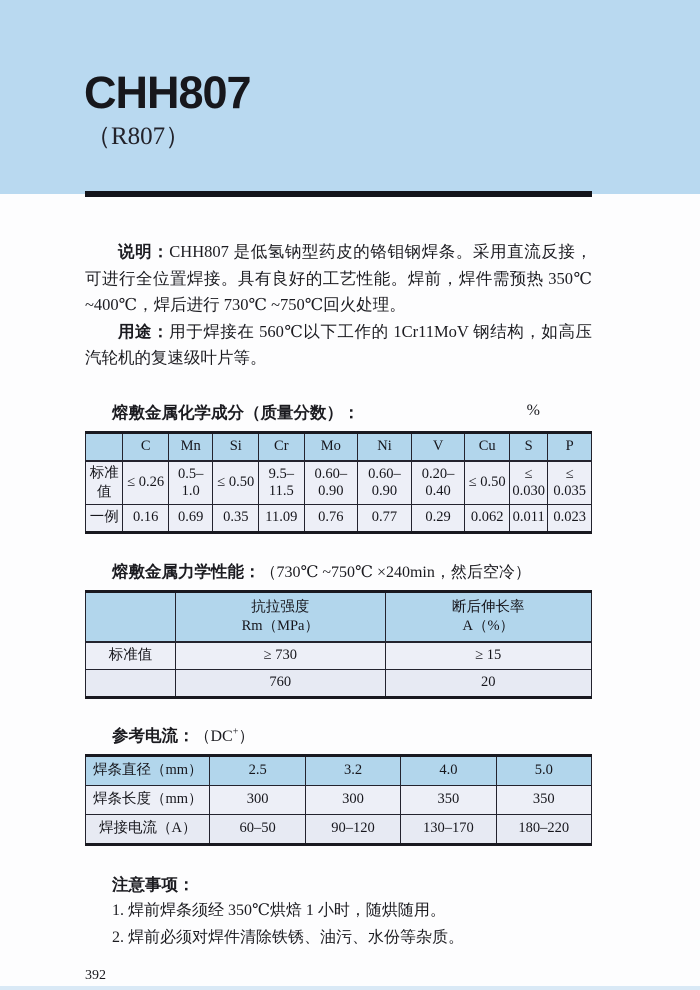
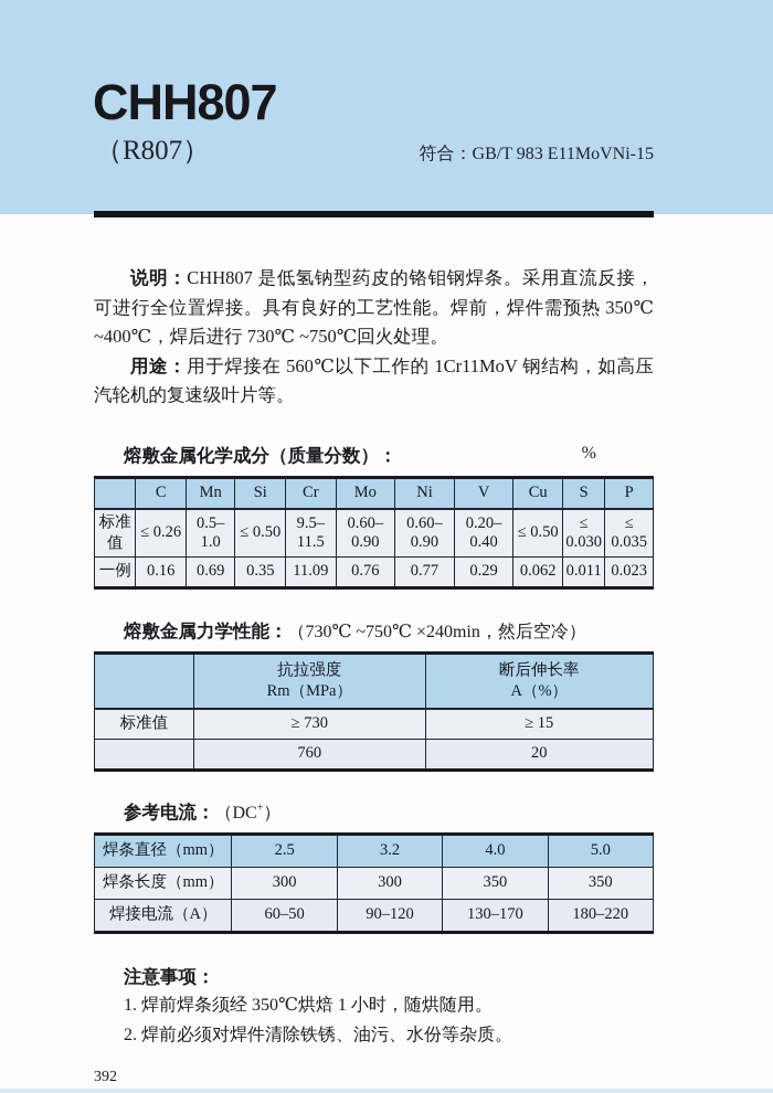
  CHH807
  （R807）
+ 符合：GB/T 983 E11MoVNi-15
  说明：CHH807 是低氢钠型药皮的铬钼钢焊条。采用直流反接，可进行全位置焊接。具有良好的工艺性能。焊前，焊件需预热 350℃ ~400℃，焊后进行 730℃ ~750℃回火处理。
  用途：用于焊接在 560℃以下工作的 1Cr11MoV 钢结构，如高压汽轮机的复速级叶片等。
  熔敷金属化学成分（质量分数）：
  %
  	C	Mn	Si	Cr	Mo	Ni	V	Cu	S	P
  标准值	≤ 0.26	0.5–1.0	≤ 0.50	9.5–11.5	0.60–0.90	0.60–0.90	0.20–0.40	≤ 0.50	≤ 0.030	≤ 0.035
  一例	0.16	0.69	0.35	11.09	0.76	0.77	0.29	0.062	0.011	0.023
  熔敷金属力学性能：（730℃ ~750℃ ×240min，然后空冷）
  	抗拉强度 Rm（MPa）	断后伸长率 A（%）
  标准值	≥ 730	≥ 15
  	760	20
  参考电流：（DC+）
  焊条直径（mm）	2.5	3.2	4.0	5.0
  焊条长度（mm）	300	300	350	350
  焊接电流（A）	60–50	90–120	130–170	180–220
  注意事项：
  1. 焊前焊条须经 350℃烘焙 1 小时，随烘随用。
  2. 焊前必须对焊件清除铁锈、油污、水份等杂质。
  392
